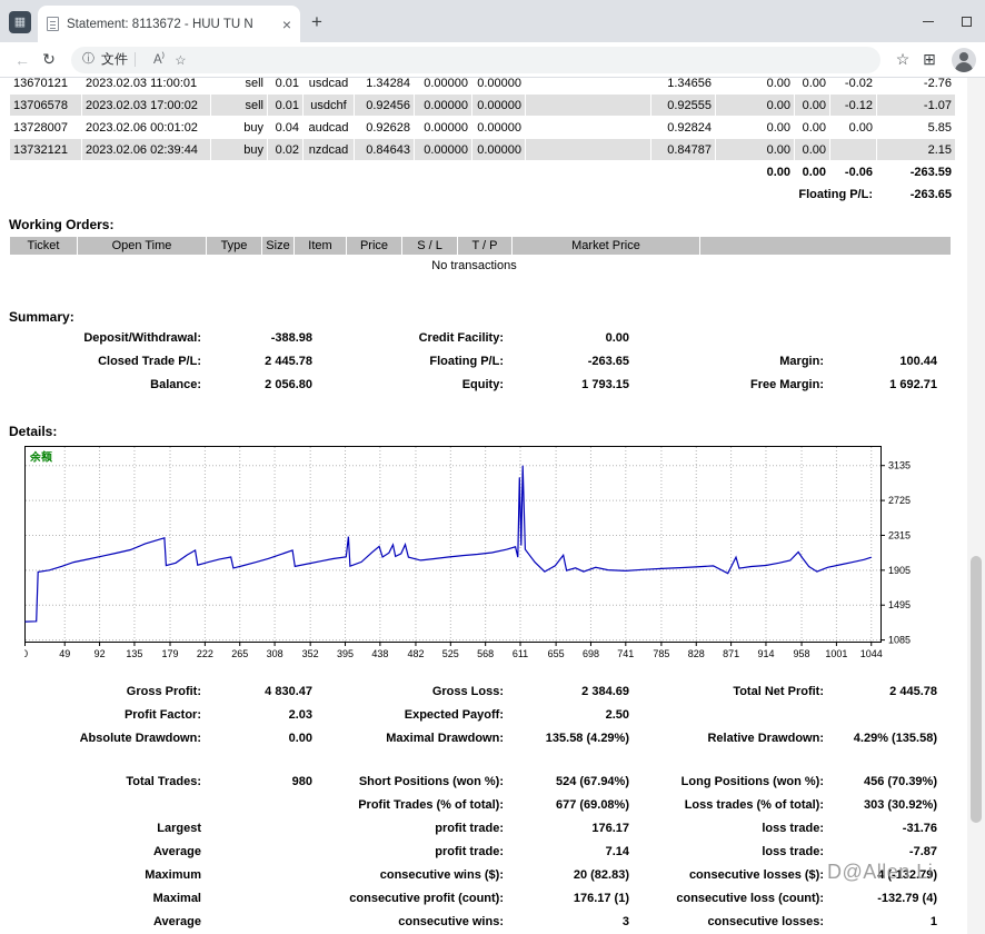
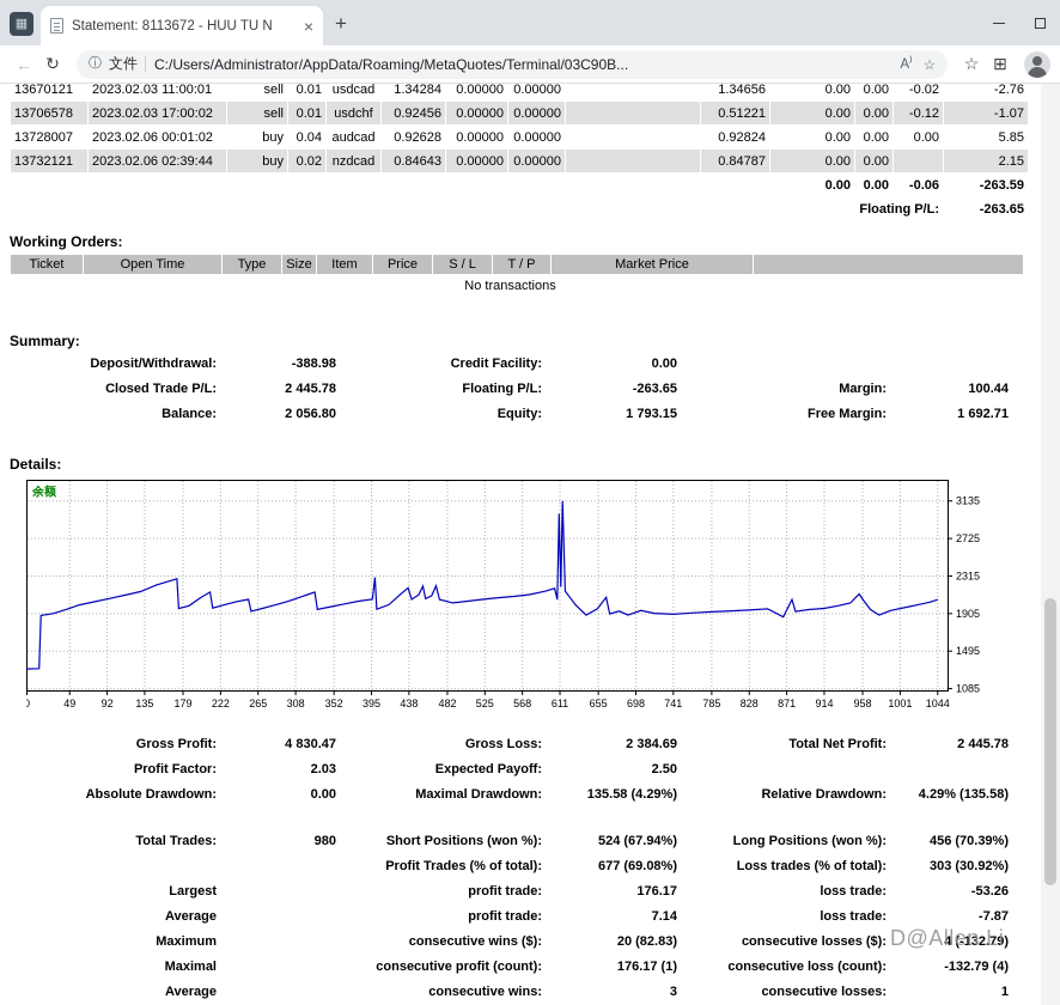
  ▦
  Statement: 8113672 - HUU TU N
  ×
  +
  ←
  ↻
  ⓘ
  文件
+ C:/Users/Administrator/AppData/Roaming/MetaQuotes/Terminal/03C90B...
  A⁾
  ☆
  ☆
  ⊞
  13670121	2023.02.03 11:00:01	sell	0.01	usdcad	1.34284	0.00000	0.00000		1.34656	0.00	0.00	-0.02	-2.76
- 13706578	2023.02.03 17:00:02	sell	0.01	usdchf	0.92456	0.00000	0.00000		0.92555	0.00	0.00	-0.12	-1.07
+ 13706578	2023.02.03 17:00:02	sell	0.01	usdchf	0.92456	0.00000	0.00000		0.51221	0.00	0.00	-0.12	-1.07
  13728007	2023.02.06 00:01:02	buy	0.04	audcad	0.92628	0.00000	0.00000		0.92824	0.00	0.00	0.00	5.85
  13732121	2023.02.06 02:39:44	buy	0.02	nzdcad	0.84643	0.00000	0.00000		0.84787	0.00	0.00		2.15
  	0.00	0.00	-0.06	-263.59
  Floating P/L:	-263.65
  Working Orders:
  Ticket	Open Time	Type	Size	Item	Price	S / L	T / P	Market Price
  No transactions
  Summary:
  Deposit/Withdrawal:
  -388.98
  Credit Facility:
  0.00
  Closed Trade P/L:
  2 445.78
  Floating P/L:
  -263.65
  Margin:
  100.44
  Balance:
  2 056.80
  Equity:
  1 793.15
  Free Margin:
  1 692.71
  Details:
  余额
  0
  49
  92
  135
  179
  222
  265
  308
  352
  395
  438
  482
  525
  568
  611
  655
  698
  741
  785
  828
  871
  914
  958
  1001
  1044
  1085
  1495
  1905
  2315
  2725
  3135
  Gross Profit:
  4 830.47
  Gross Loss:
  2 384.69
  Total Net Profit:
  2 445.78
  Profit Factor:
  2.03
  Expected Payoff:
  2.50
  Absolute Drawdown:
  0.00
  Maximal Drawdown:
  135.58 (4.29%)
  Relative Drawdown:
  4.29% (135.58)
  Total Trades:
  980
  Short Positions (won %):
  524 (67.94%)
  Long Positions (won %):
  456 (70.39%)
  Profit Trades (% of total):
  677 (69.08%)
  Loss trades (% of total):
  303 (30.92%)
  Largest
  profit trade:
  176.17
  loss trade:
- -31.76
+ -53.26
  Average
  profit trade:
  7.14
  loss trade:
  -7.87
  Maximum
  consecutive wins ($):
  20 (82.83)
  consecutive losses ($):
  4 (-132.79)
  Maximal
  consecutive profit (count):
  176.17 (1)
  consecutive loss (count):
  -132.79 (4)
  Average
  consecutive wins:
  3
  consecutive losses:
  1
  D@Allen Li
